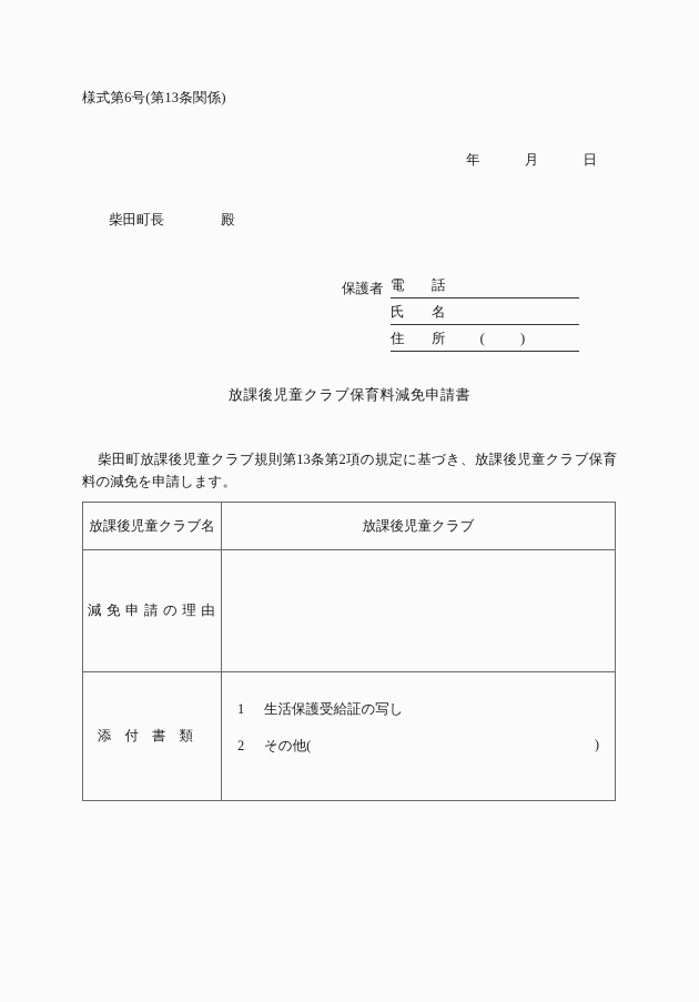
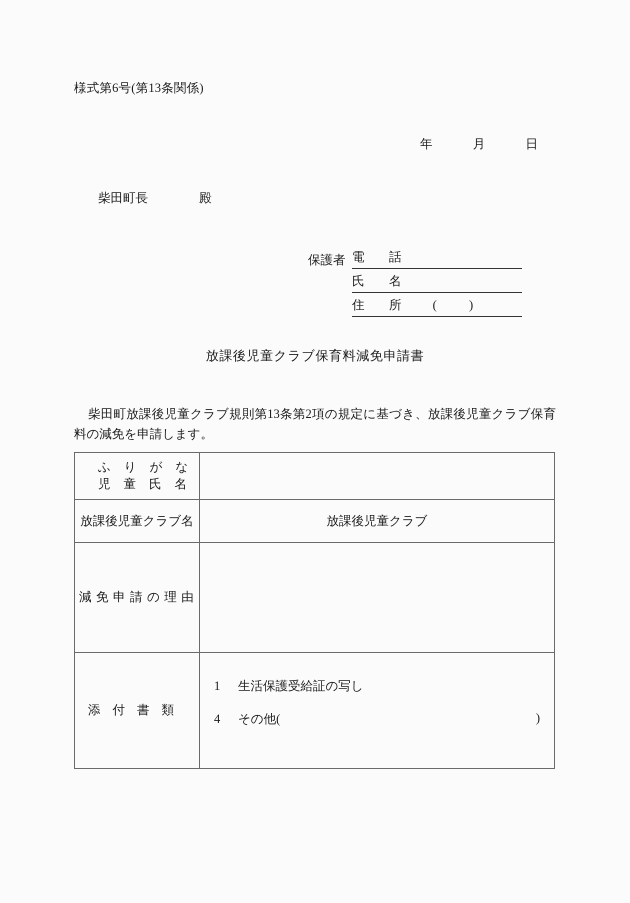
  様式第6号(第13条関係)
  年 月 日
  柴田町長 殿
  保護者
  電 話
  氏 名
  住 所 ( )
  放課後児童クラブ保育料減免申請書
  柴田町放課後児童クラブ規則第13条第2項の規定に基づき、放課後児童クラブ保育料の減免を申請します。
+ ふりがな 児童氏名
  放課後児童クラブ名	放課後児童クラブ
  減免申請の理由
- 添付書類	1 生活保護受給証の写し 2 その他( )
+ 添付書類	1 生活保護受給証の写し 4 その他( )
